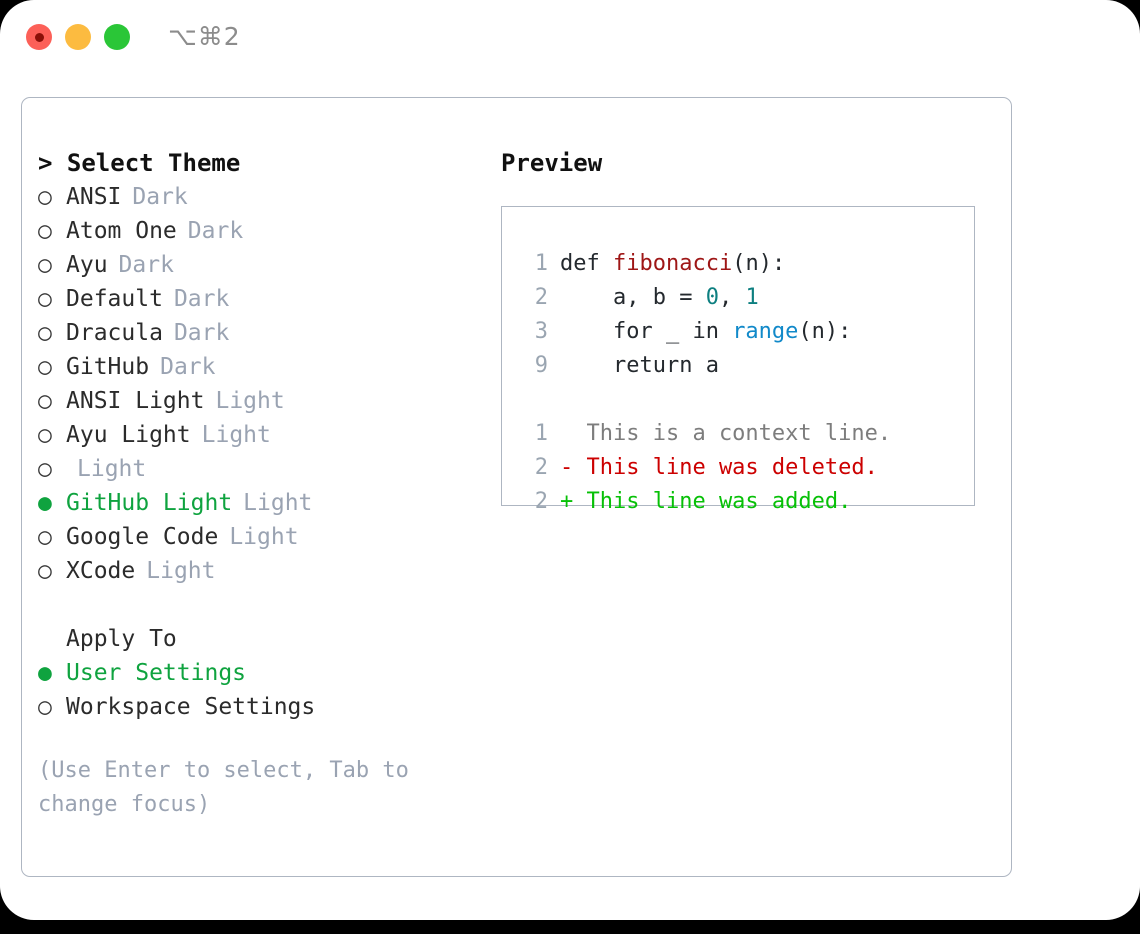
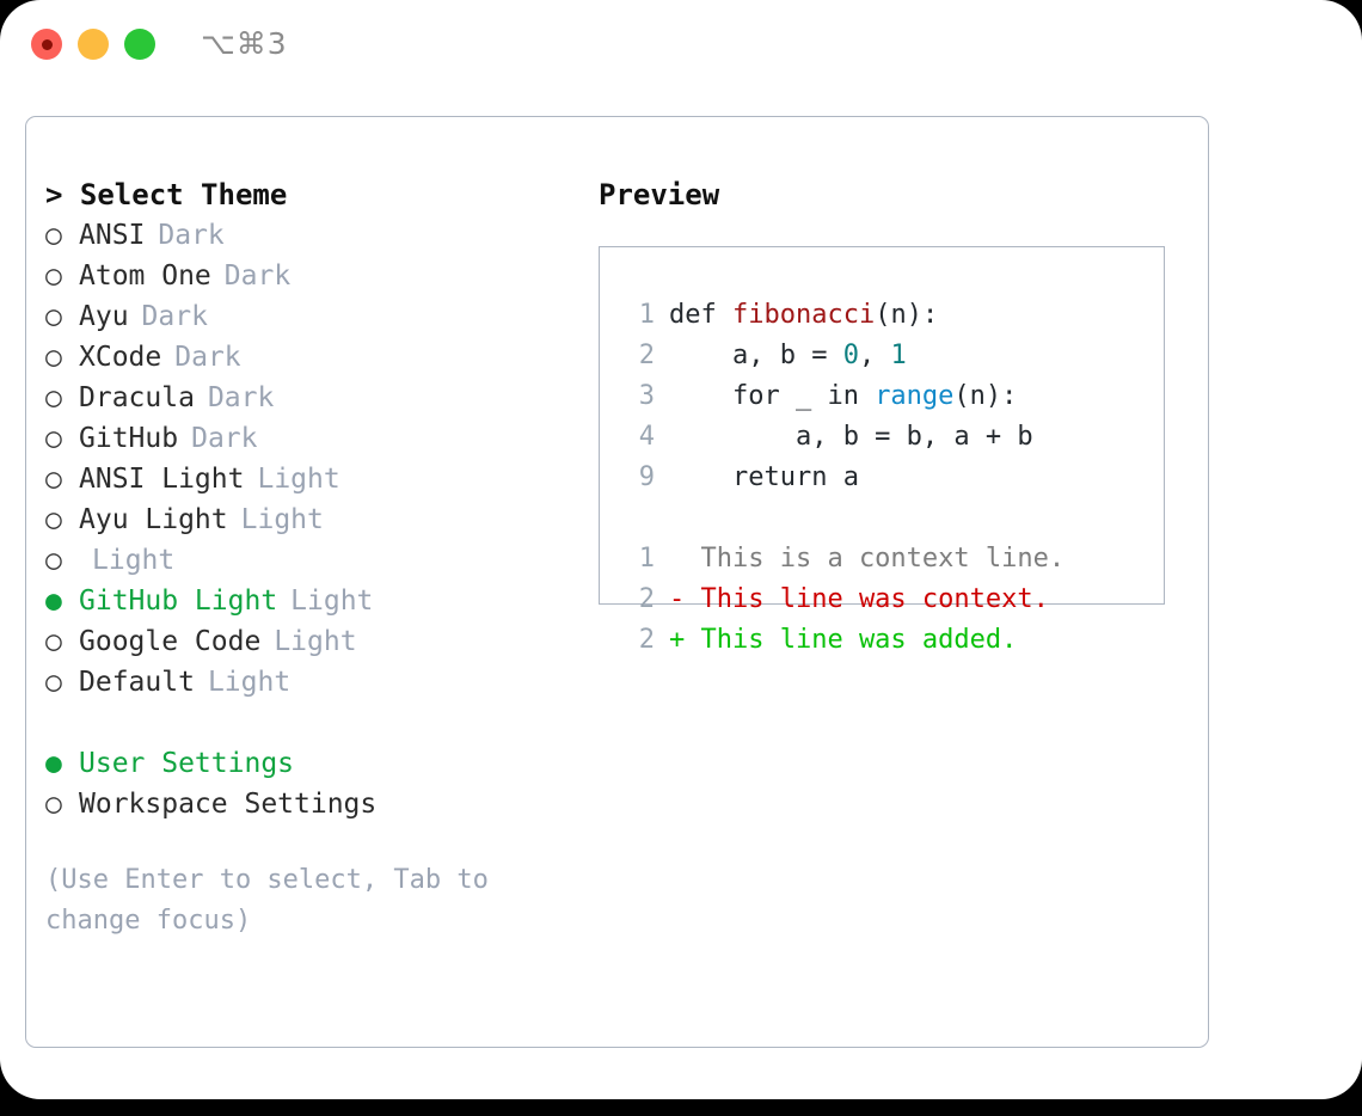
- ⌥⌘2
+ ⌥⌘3
  > Select Theme
  ○
  ANSI
  Dark
  ○
  Atom One
  Dark
  ○
  Ayu
  Dark
  ○
- Default
+ XCode
  Dark
  ○
  Dracula
  Dark
  ○
  GitHub
  Dark
  ○
  ANSI Light
  Light
  ○
  Ayu Light
  Light
  ○
  Light
  ●
  GitHub Light
  Light
  ○
  Google Code
  Light
  ○
- XCode
+ Default
  Light
- Apply To
  ●
  User Settings
  ○
  Workspace Settings
  (Use Enter to select, Tab to change focus)
  Preview
  1
  def fibonacci(n):
  2
  a, b = 0, 1
  3
  for _ in range(n):
+ 4
+ a, b = b, a + b
  9
  return a
  1
  This is a context line.
  2
- - This line was deleted.
+ - This line was context.
  2
  + This line was added.
